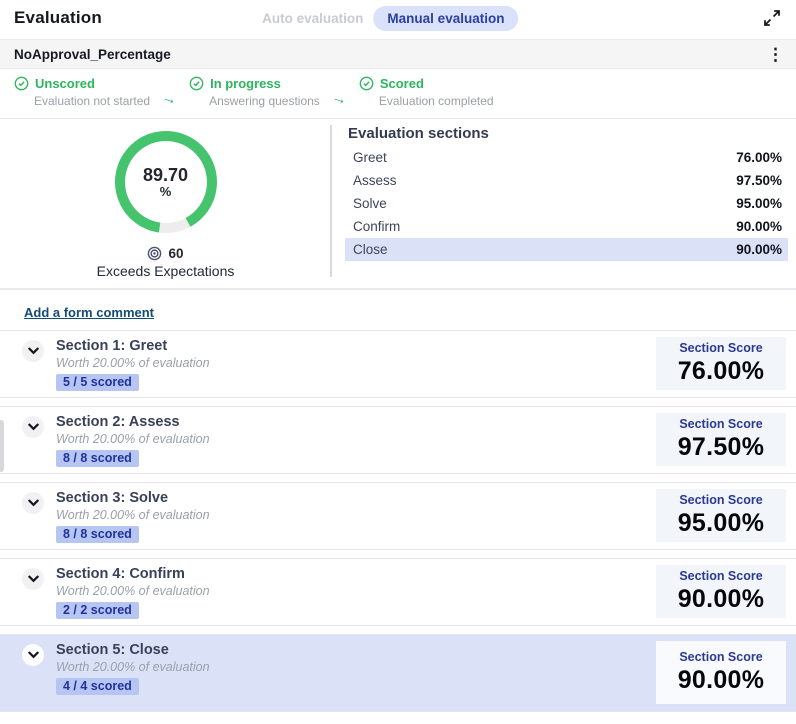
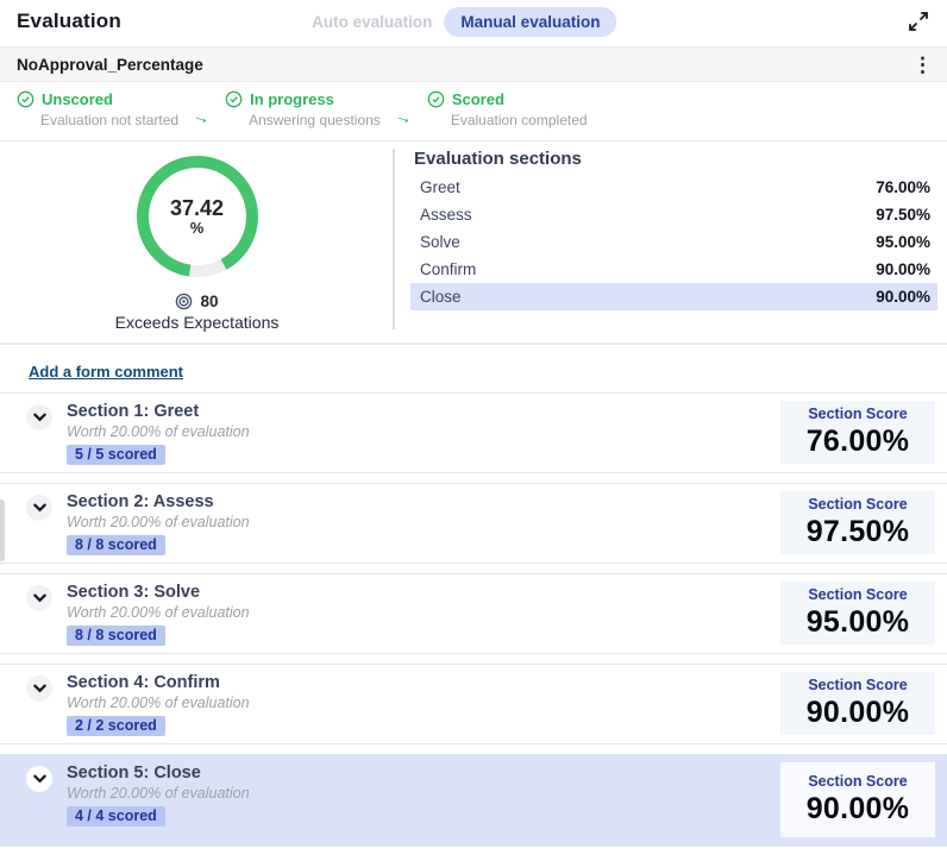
  Evaluation
  Auto evaluation
  Manual evaluation
  NoApproval_Percentage
  ⋮
  Unscored
  Evaluation not started
  In progress
  Answering questions
  Scored
  Evaluation completed
- 89.70
+ 37.42
  %
- 60
+ 80
  Exceeds Expectations
  Evaluation sections
  Greet
  76.00%
  Assess
  97.50%
  Solve
  95.00%
  Confirm
  90.00%
  Close
  90.00%
  Add a form comment
  Section 1: Greet
  Worth 20.00% of evaluation
  5 / 5 scored
  Section Score
  76.00%
  Section 2: Assess
  Worth 20.00% of evaluation
  8 / 8 scored
  Section Score
  97.50%
  Section 3: Solve
  Worth 20.00% of evaluation
  8 / 8 scored
  Section Score
  95.00%
  Section 4: Confirm
  Worth 20.00% of evaluation
  2 / 2 scored
  Section Score
  90.00%
  Section 5: Close
  Worth 20.00% of evaluation
  4 / 4 scored
  Section Score
  90.00%
